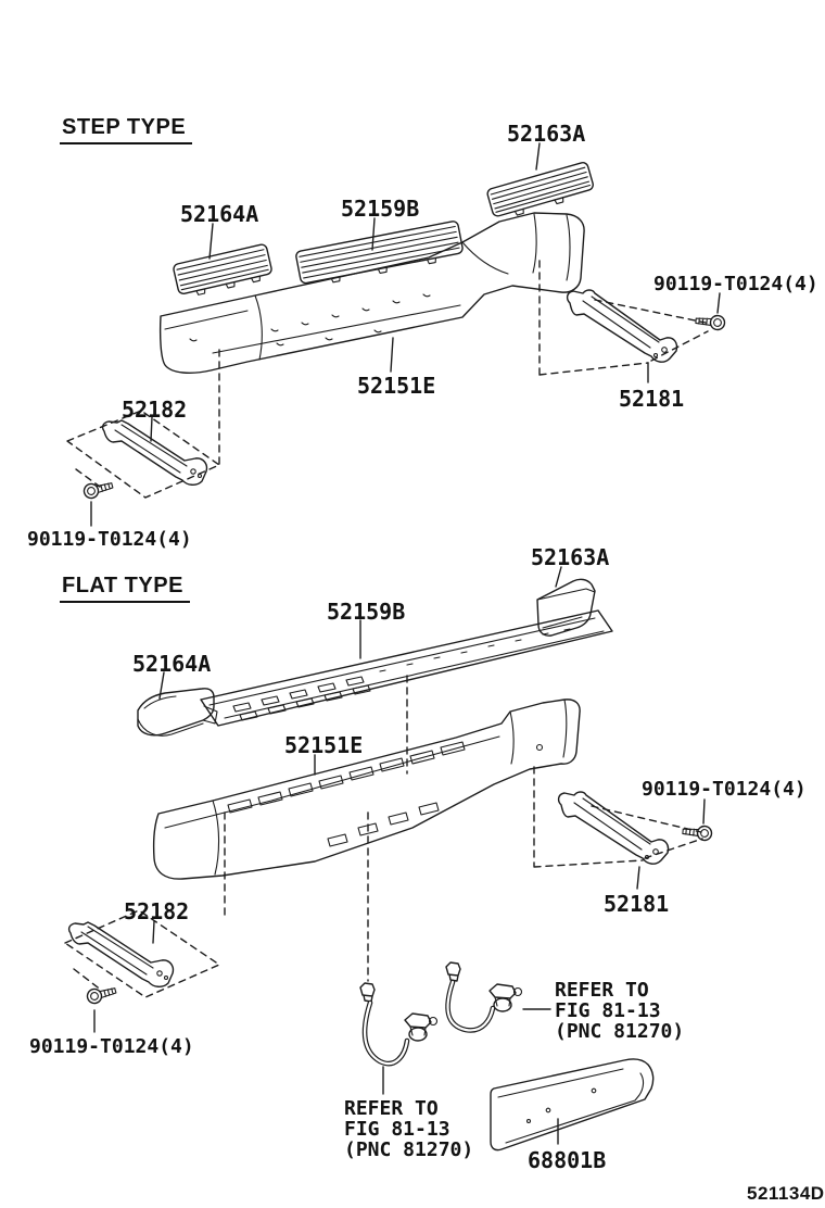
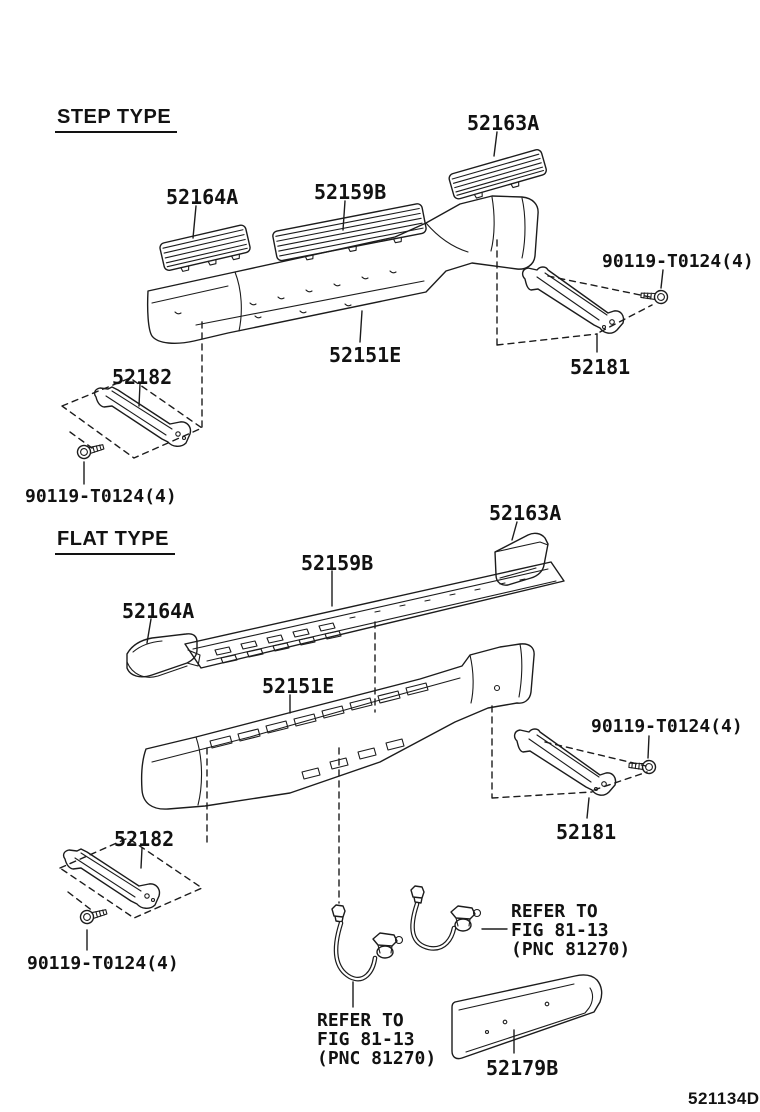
  STEP TYPE
  52164A
  52159B
  52163A
  90119-T0124(4)
  52151E
  52181
  52182
  90119-T0124(4)
  FLAT TYPE
  52163A
  52159B
  52164A
  52151E
  90119-T0124(4)
  52181
  52182
  90119-T0124(4)
  REFER TO
  FIG 81-13
  (PNC 81270)
  REFER TO
  FIG 81-13
  (PNC 81270)
- 68801B
+ 52179B
  521134D
